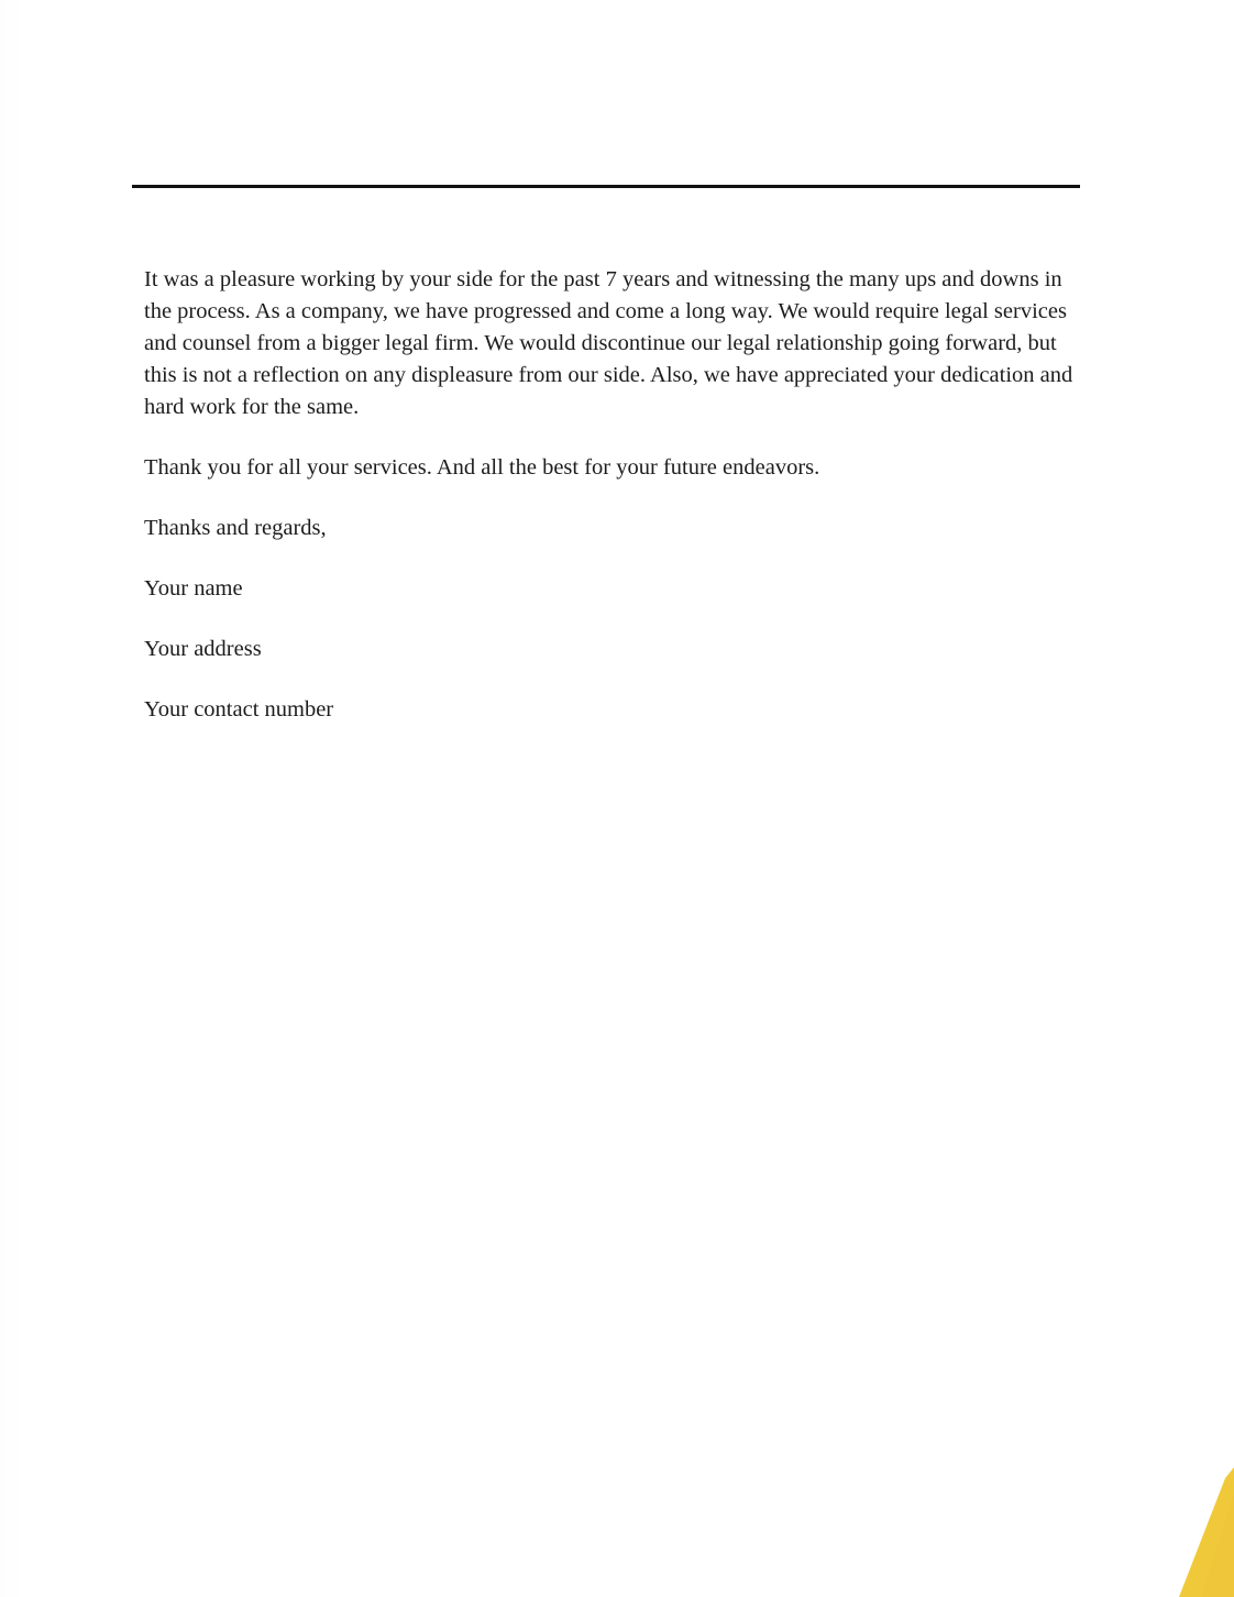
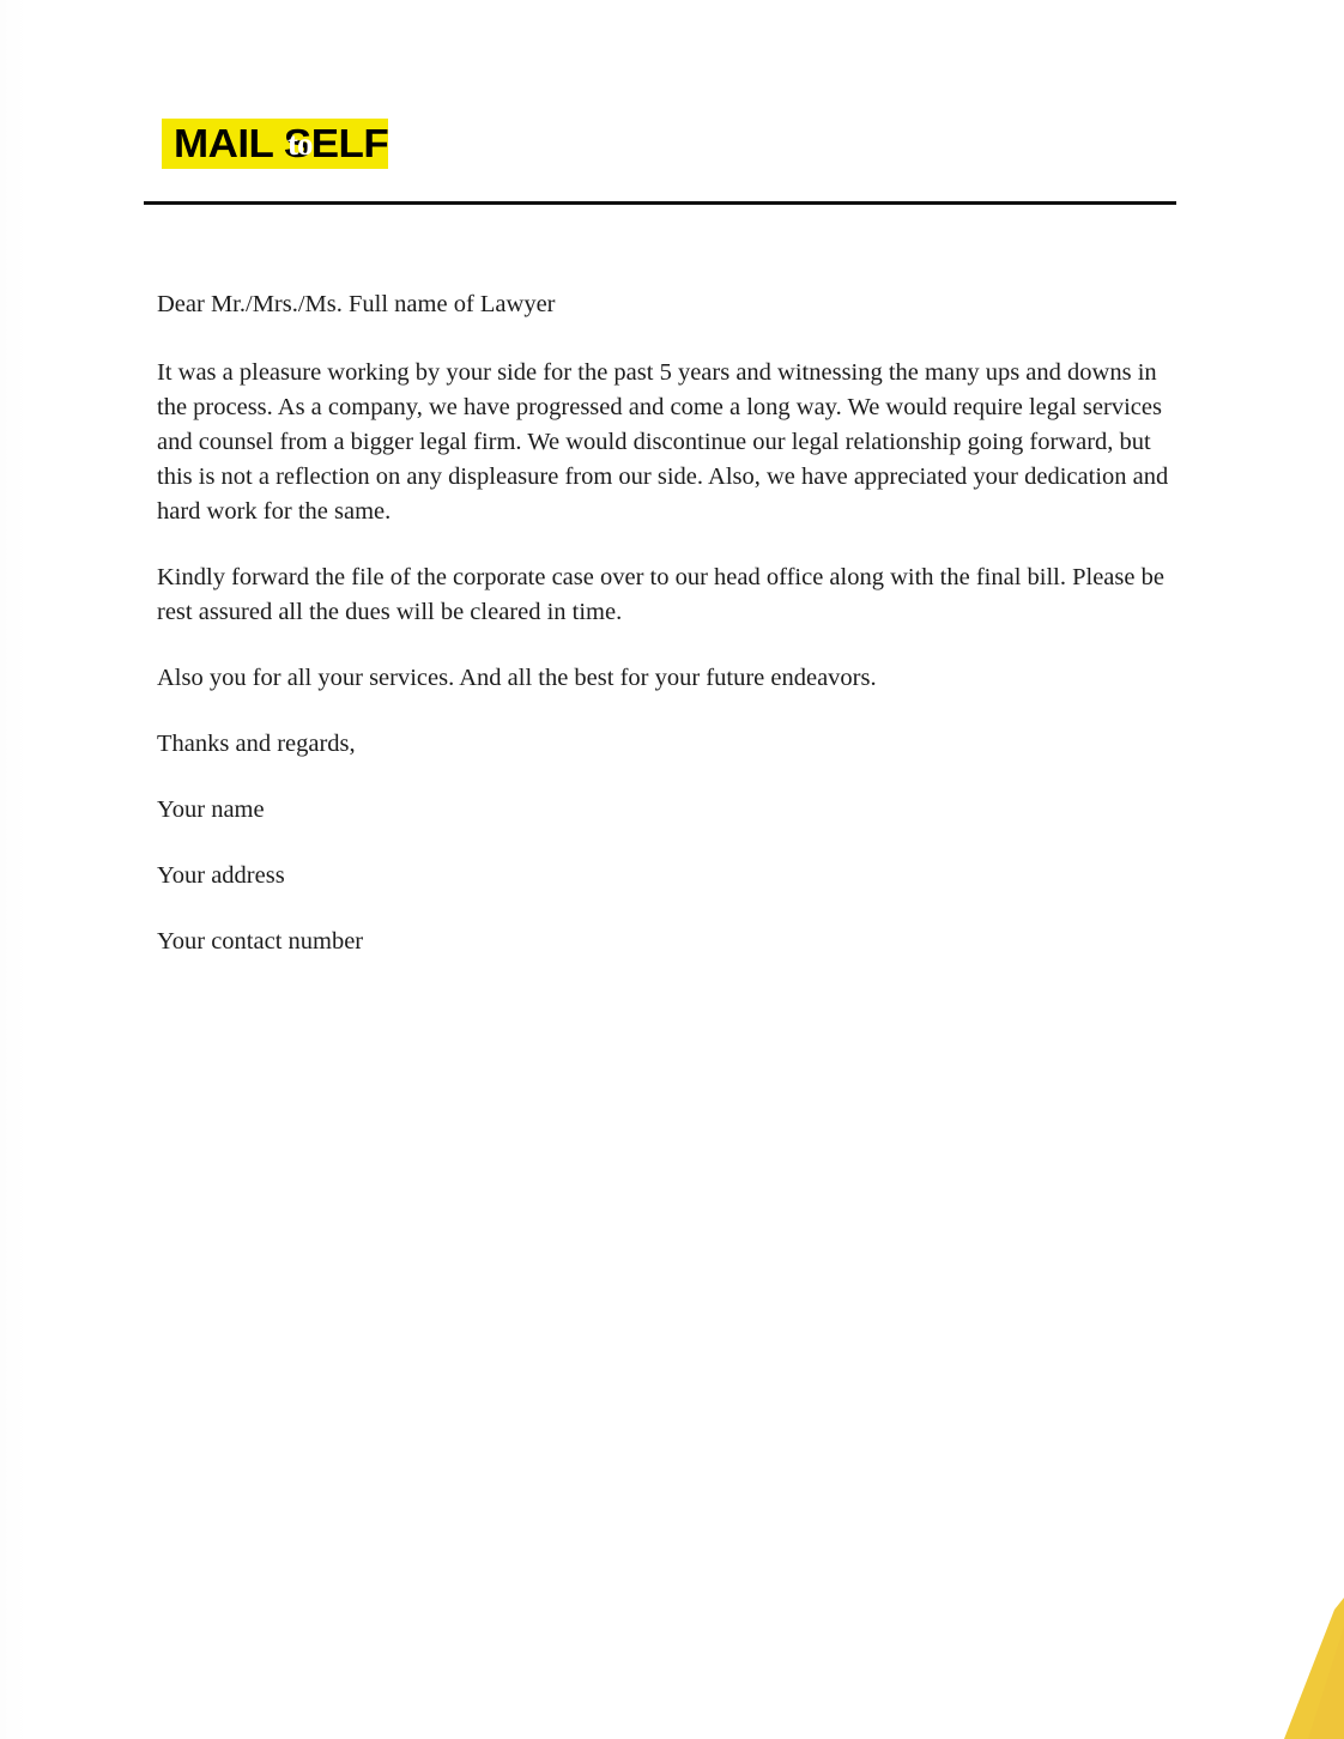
+ MAIL SELF
+ to
+ Dear Mr./Mrs./Ms. Full name of Lawyer
- It was a pleasure working by your side for the past 7 years and witnessing the many ups and downs in the process. As a company, we have progressed and come a long way. We would require legal services and counsel from a bigger legal firm. We would discontinue our legal relationship going forward, but this is not a reflection on any displeasure from our side. Also, we have appreciated your dedication and hard work for the same.
+ It was a pleasure working by your side for the past 5 years and witnessing the many ups and downs in the process. As a company, we have progressed and come a long way. We would require legal services and counsel from a bigger legal firm. We would discontinue our legal relationship going forward, but this is not a reflection on any displeasure from our side. Also, we have appreciated your dedication and hard work for the same.
+ Kindly forward the file of the corporate case over to our head office along with the final bill. Please be rest assured all the dues will be cleared in time.
- Thank you for all your services. And all the best for your future endeavors.
+ Also you for all your services. And all the best for your future endeavors.
  Thanks and regards,
  Your name
  Your address
  Your contact number
